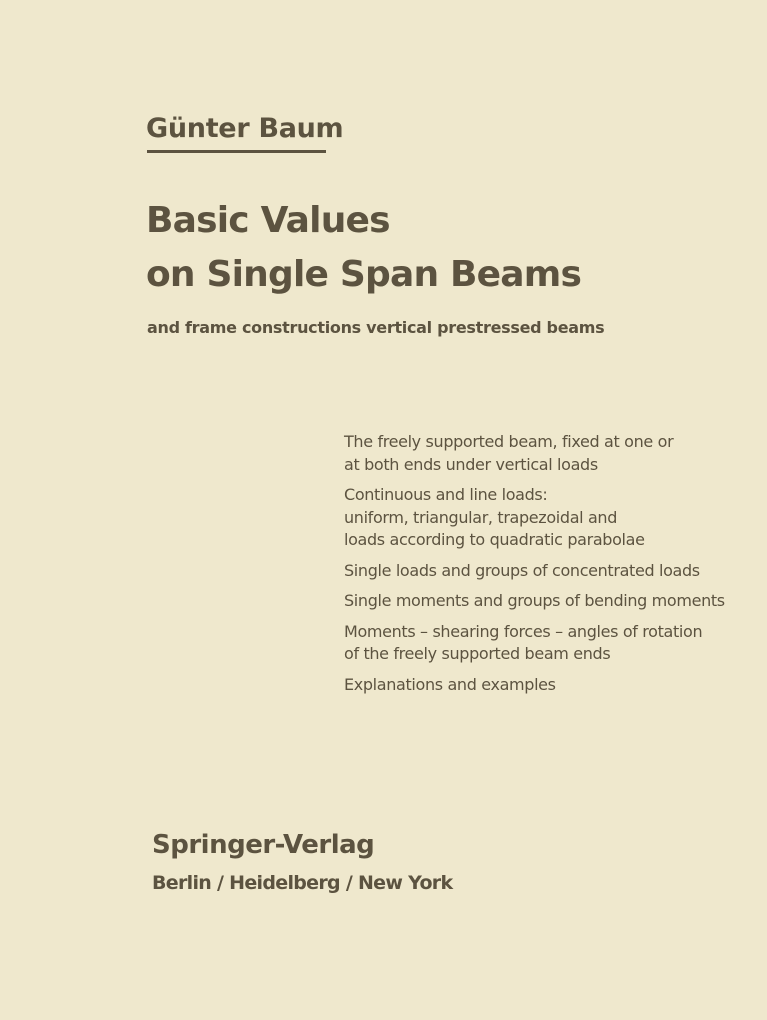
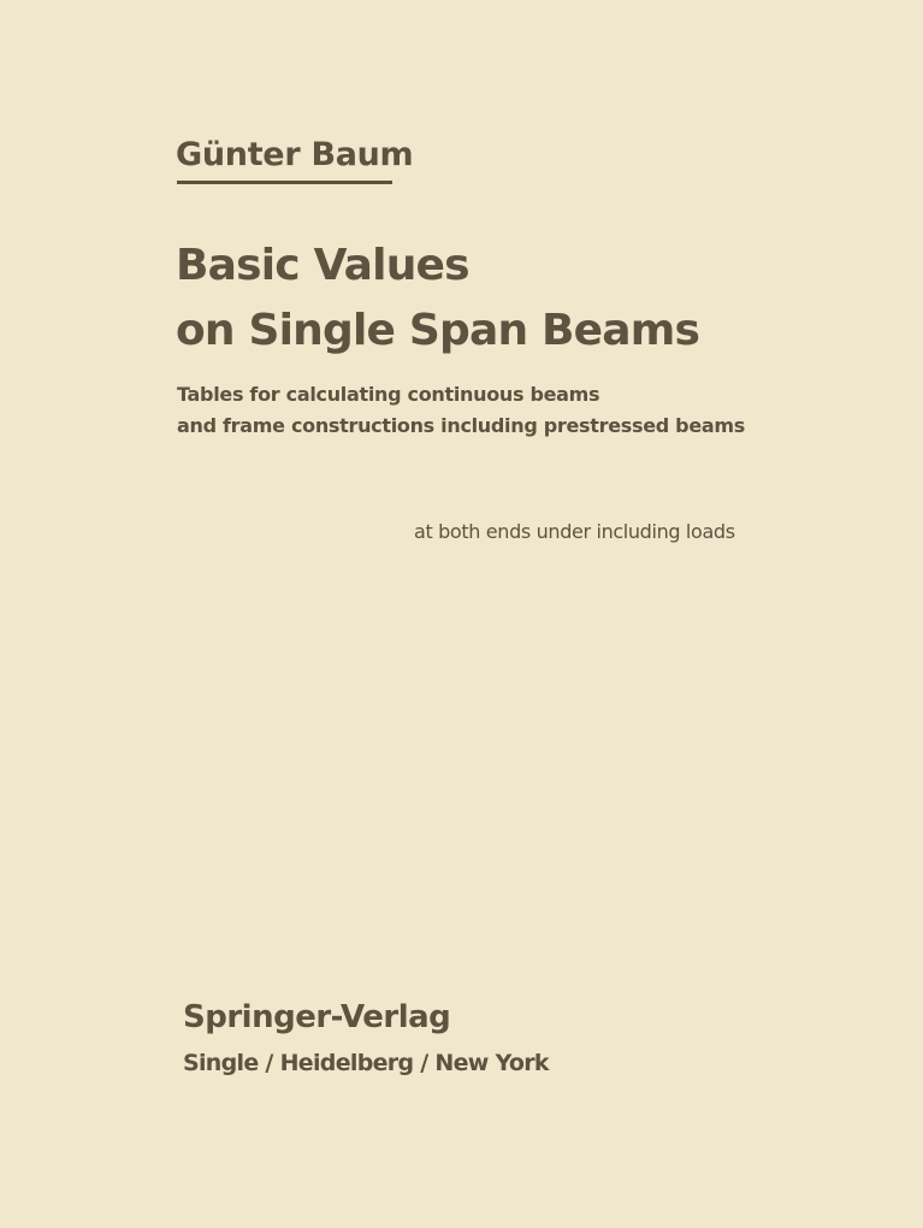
  Günter Baum
  Basic Values
  on Single Span Beams
+ Tables for calculating continuous beams
- and frame constructions vertical prestressed beams
+ and frame constructions including prestressed beams
- The freely supported beam, fixed at one or
- at both ends under vertical loads
+ at both ends under including loads
- Continuous and line loads:
- uniform, triangular, trapezoidal and
- loads according to quadratic parabolae
- Single loads and groups of concentrated loads
- Single moments and groups of bending moments
- Moments – shearing forces – angles of rotation
- of the freely supported beam ends
- Explanations and examples
  Springer-Verlag
- Berlin / Heidelberg / New York
+ Single / Heidelberg / New York
